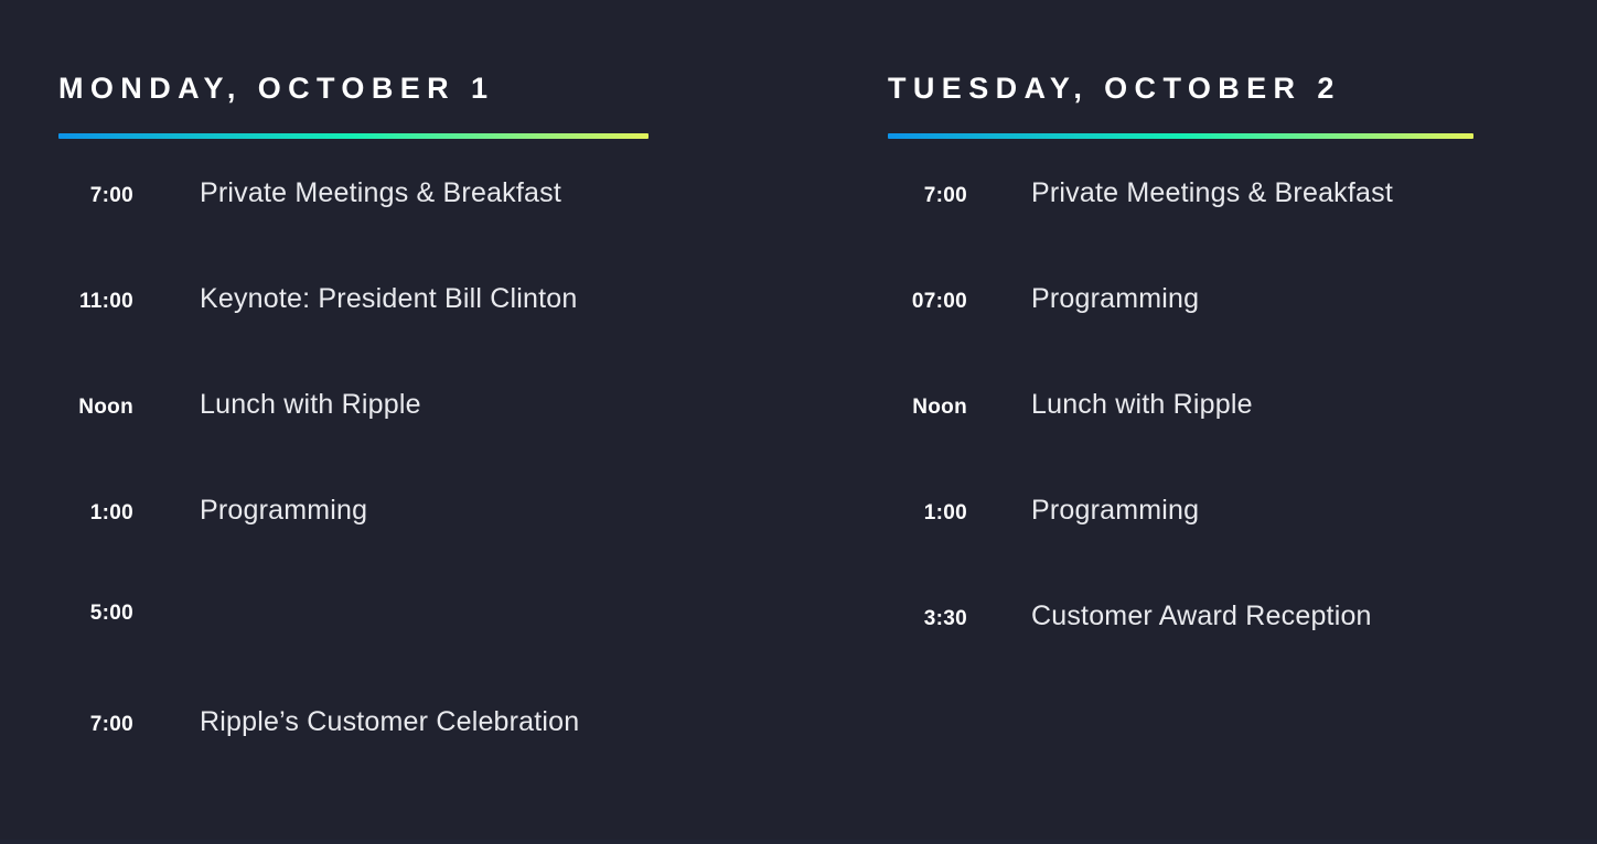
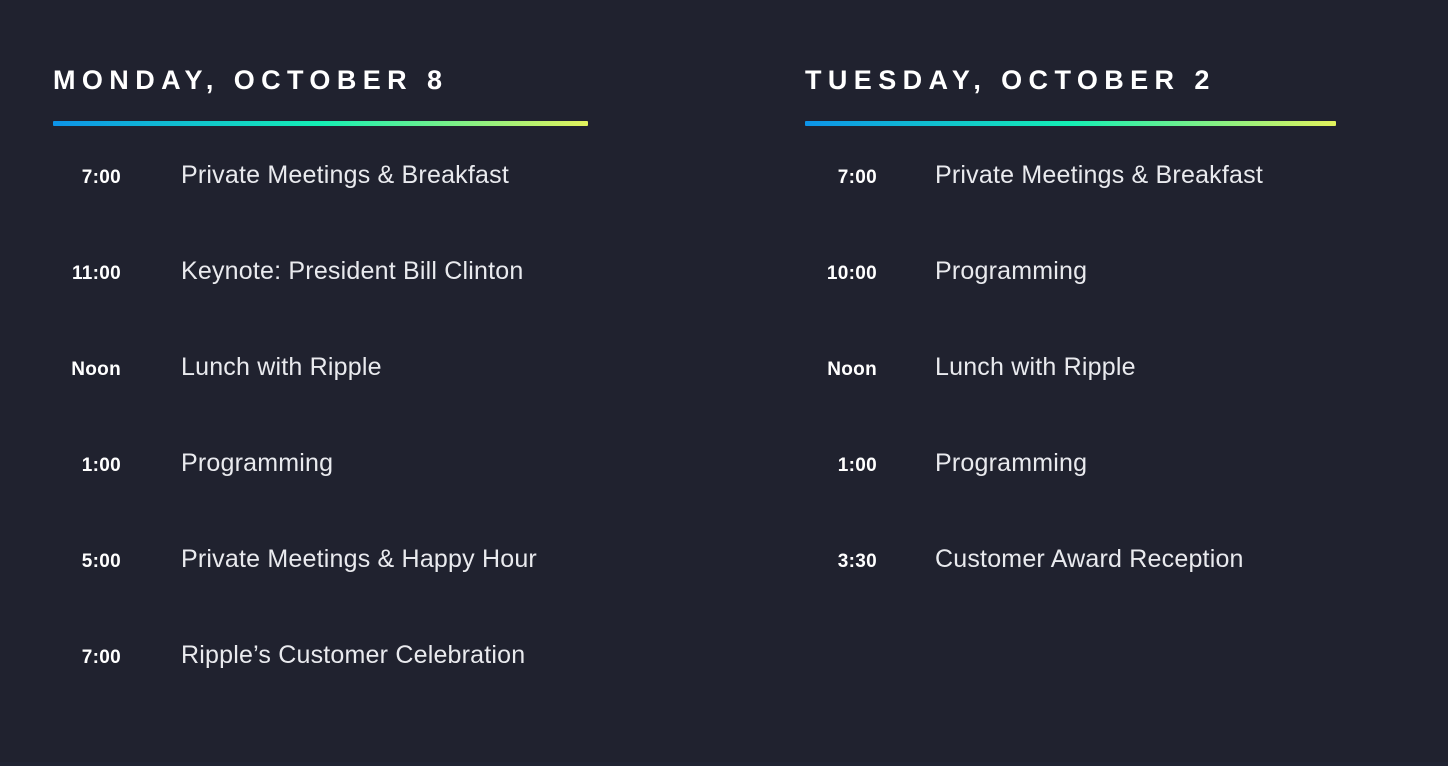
- MONDAY, OCTOBER 1
+ MONDAY, OCTOBER 8
  7:00
  Private Meetings & Breakfast
  11:00
  Keynote: President Bill Clinton
  Noon
  Lunch with Ripple
  1:00
  Programming
  5:00
+ Private Meetings & Happy Hour
  7:00
  Ripple’s Customer Celebration
  TUESDAY, OCTOBER 2
  7:00
  Private Meetings & Breakfast
- 07:00
+ 10:00
  Programming
  Noon
  Lunch with Ripple
  1:00
  Programming
  3:30
  Customer Award Reception
